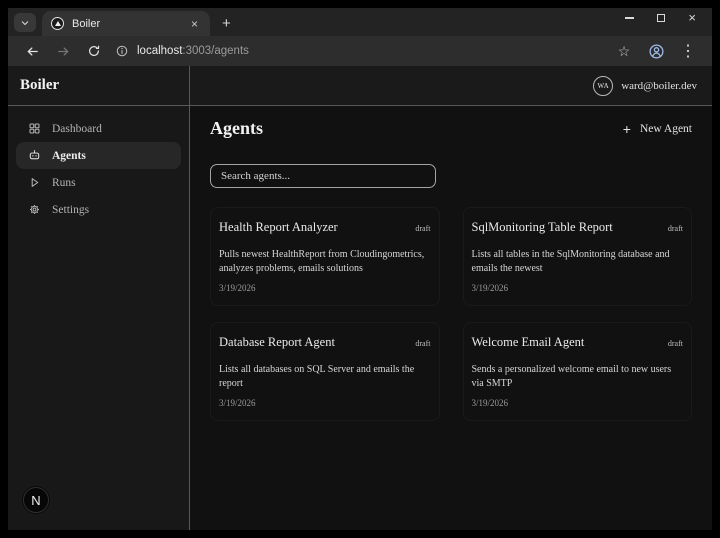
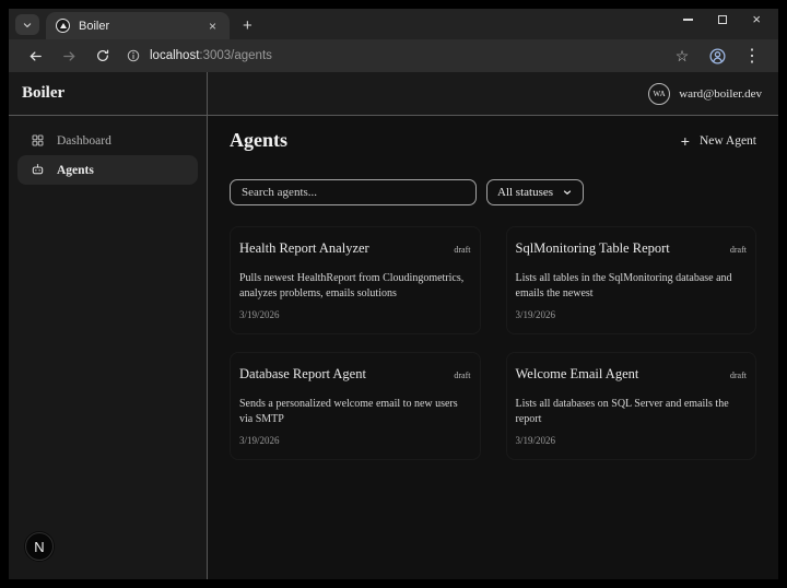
  Boiler
  ×
  +
  ×
  localhost:3003/agents
  ☆
  ⋮
  Boiler
  WA
  ward@boiler.dev
  Dashboard
  Agents
- Runs
- Settings
  Agents
  +
  New Agent
  Search agents...
+ All statuses
  Health Report Analyzer
  draft
  Pulls newest HealthReport from Cloudingometrics, analyzes problems, emails solutions
  3/19/2026
  SqlMonitoring Table Report
  draft
  Lists all tables in the SqlMonitoring database and emails the newest
  3/19/2026
  Database Report Agent
  draft
- Lists all databases on SQL Server and emails the report
+ Sends a personalized welcome email to new users via SMTP
  3/19/2026
  Welcome Email Agent
  draft
- Sends a personalized welcome email to new users via SMTP
+ Lists all databases on SQL Server and emails the report
  3/19/2026
  N
